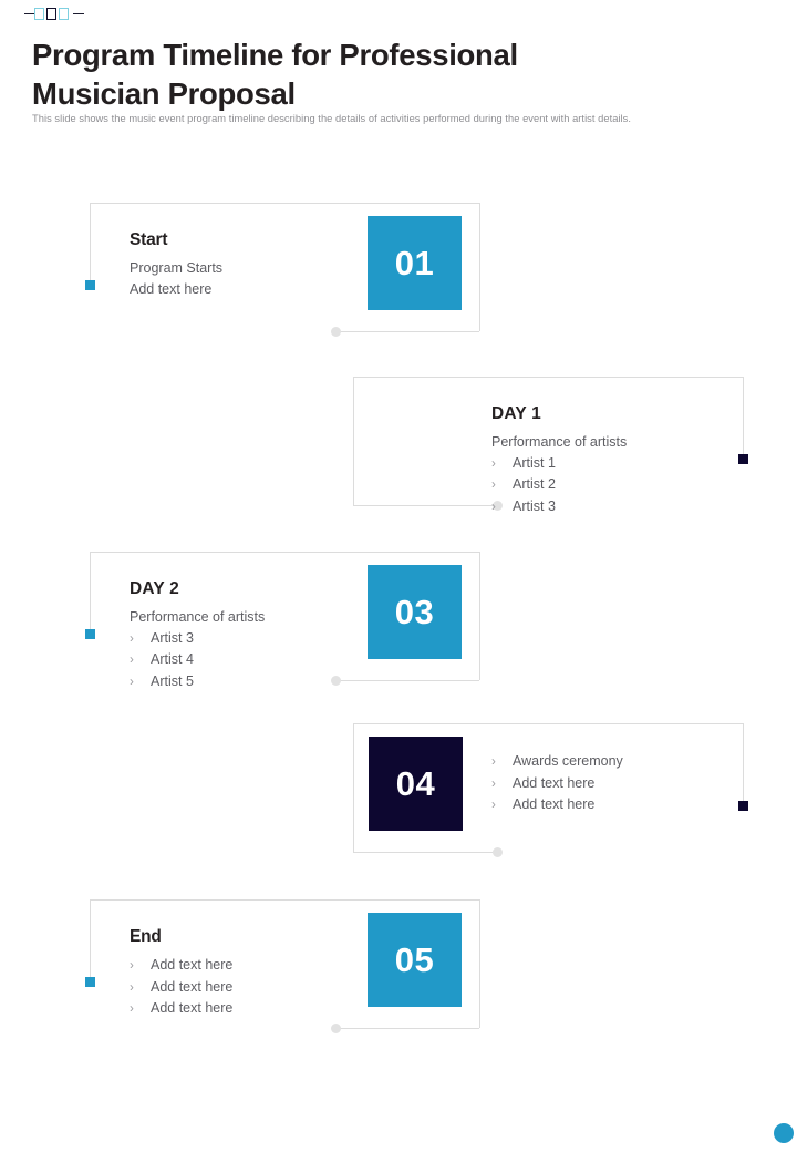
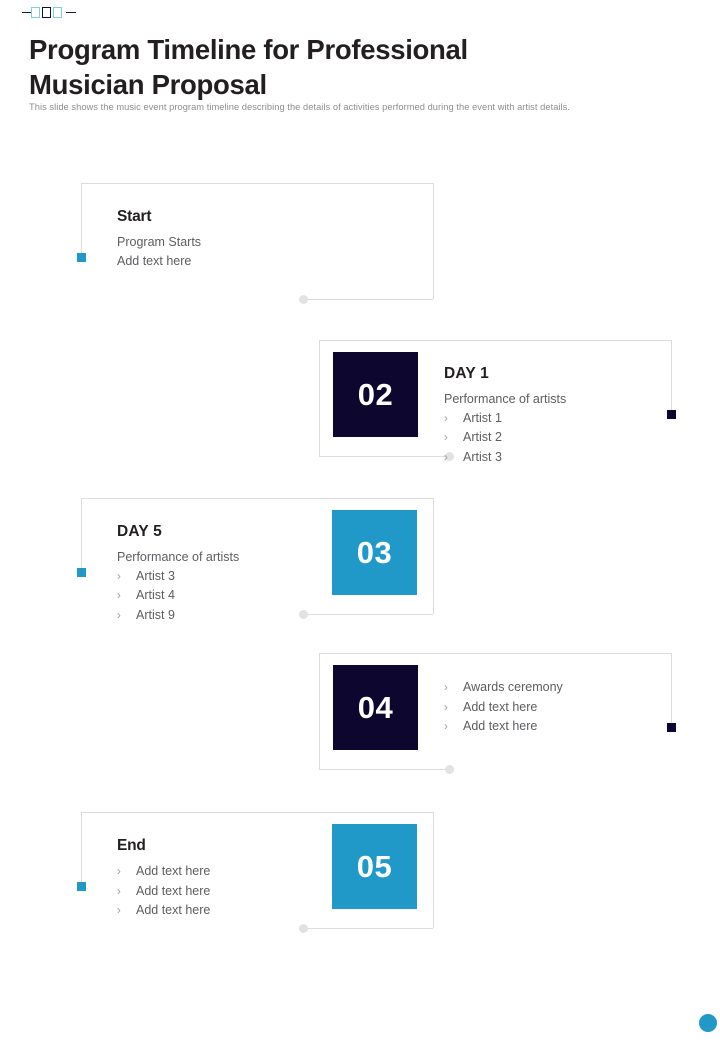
  Program Timeline for Professional Musician Proposal
  This slide shows the music event program timeline describing the details of activities performed during the event with artist details.
- 01
  Start
  Program Starts
  Add text here
+ 02
  DAY 1
  Performance of artists
  ›
  Artist 1
  ›
  Artist 2
  ›
  Artist 3
  03
- DAY 2
+ DAY 5
  Performance of artists
  ›
  Artist 3
  ›
  Artist 4
  ›
- Artist 5
+ Artist 9
  04
  ›
  Awards ceremony
  ›
  Add text here
  ›
  Add text here
  05
  End
  ›
  Add text here
  ›
  Add text here
  ›
  Add text here
